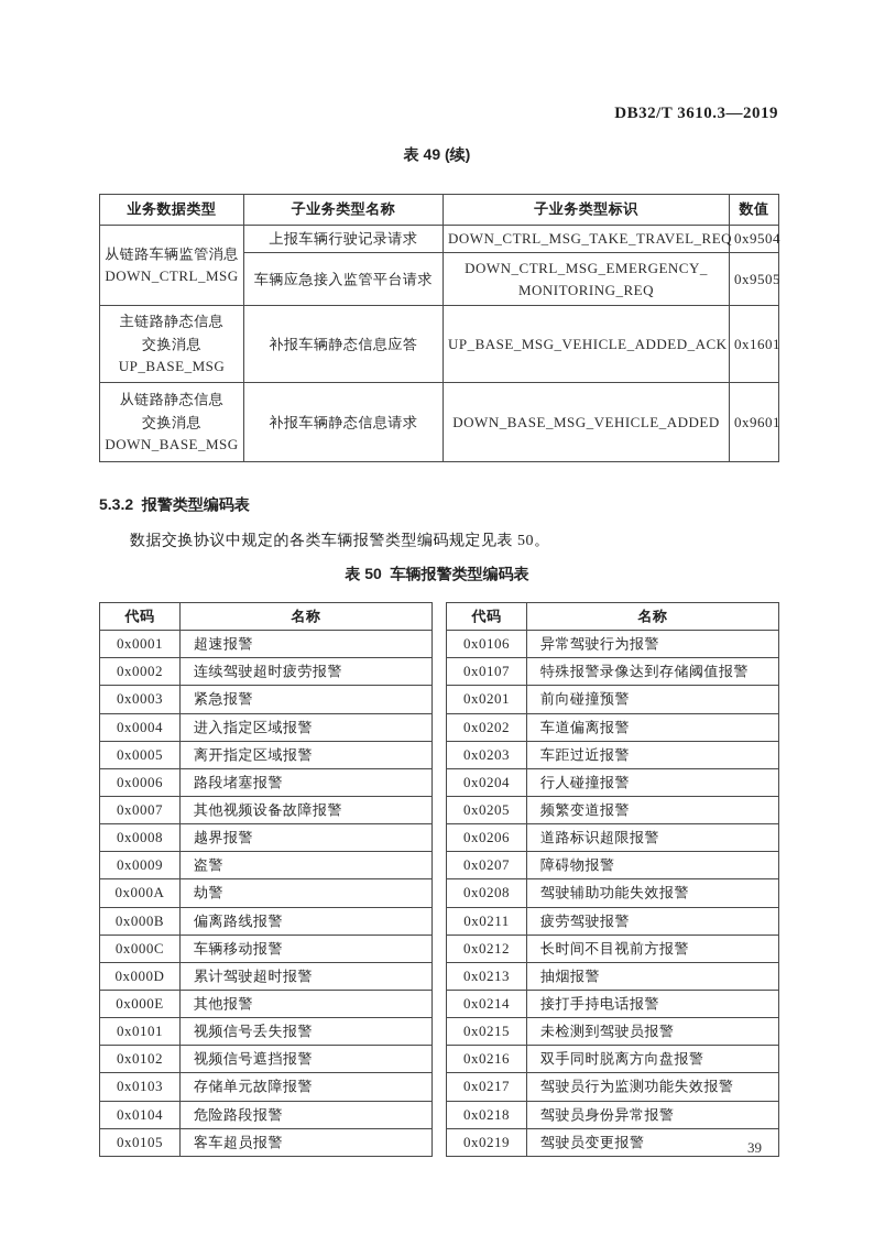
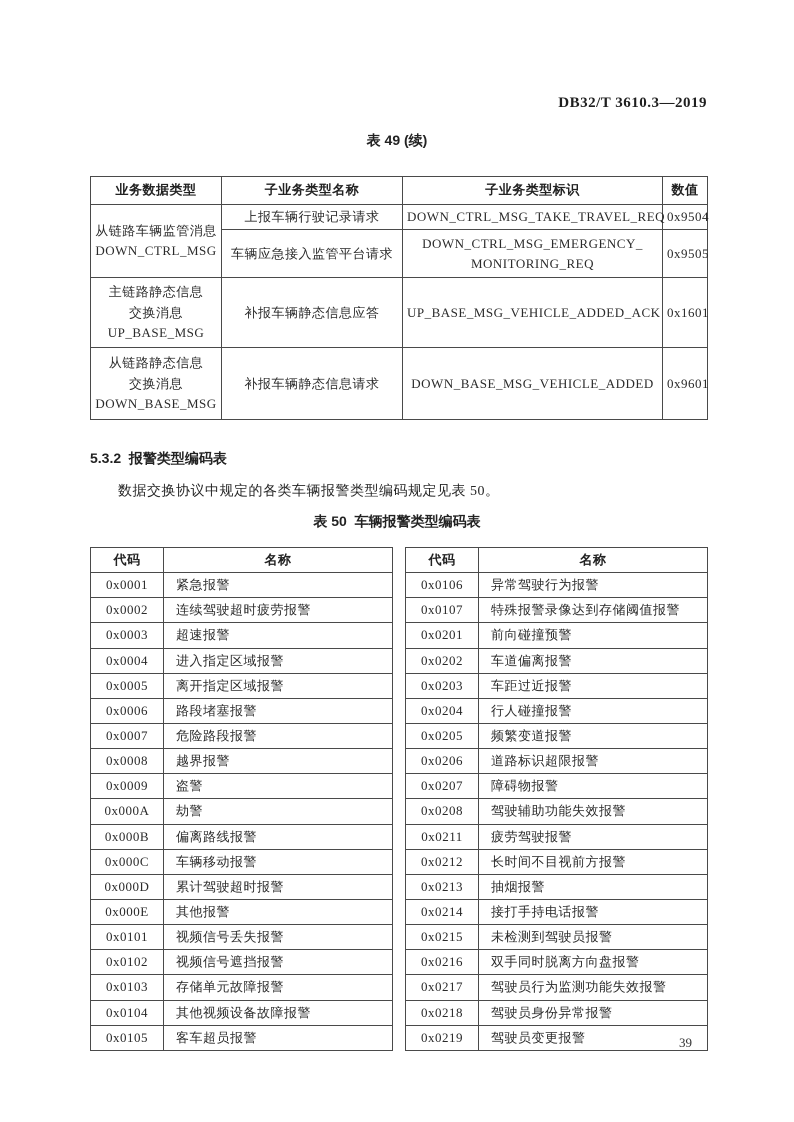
  DB32/T 3610.3—2019
  表 49 (续)
  业务数据类型	子业务类型名称	子业务类型标识	数值
  从链路车辆监管消息 DOWN_CTRL_MSG	上报车辆行驶记录请求	DOWN_CTRL_MSG_TAKE_TRAVEL_REQ	0x9504
  车辆应急接入监管平台请求	DOWN_CTRL_MSG_EMERGENCY_ MONITORING_REQ	0x9505
  主链路静态信息 交换消息 UP_BASE_MSG	补报车辆静态信息应答	UP_BASE_MSG_VEHICLE_ADDED_ACK	0x1601
  从链路静态信息 交换消息 DOWN_BASE_MSG	补报车辆静态信息请求	DOWN_BASE_MSG_VEHICLE_ADDED	0x9601
  5.3.2 报警类型编码表
  数据交换协议中规定的各类车辆报警类型编码规定见表 50。
  表 50 车辆报警类型编码表
  代码	名称
- 0x0001	超速报警
+ 0x0001	紧急报警
  0x0002	连续驾驶超时疲劳报警
- 0x0003	紧急报警
+ 0x0003	超速报警
  0x0004	进入指定区域报警
  0x0005	离开指定区域报警
  0x0006	路段堵塞报警
- 0x0007	其他视频设备故障报警
+ 0x0007	危险路段报警
  0x0008	越界报警
  0x0009	盗警
  0x000A	劫警
  0x000B	偏离路线报警
  0x000C	车辆移动报警
  0x000D	累计驾驶超时报警
  0x000E	其他报警
  0x0101	视频信号丢失报警
  0x0102	视频信号遮挡报警
  0x0103	存储单元故障报警
- 0x0104	危险路段报警
+ 0x0104	其他视频设备故障报警
  0x0105	客车超员报警
  代码	名称
  0x0106	异常驾驶行为报警
  0x0107	特殊报警录像达到存储阈值报警
  0x0201	前向碰撞预警
  0x0202	车道偏离报警
  0x0203	车距过近报警
  0x0204	行人碰撞报警
  0x0205	频繁变道报警
  0x0206	道路标识超限报警
  0x0207	障碍物报警
  0x0208	驾驶辅助功能失效报警
  0x0211	疲劳驾驶报警
  0x0212	长时间不目视前方报警
  0x0213	抽烟报警
  0x0214	接打手持电话报警
  0x0215	未检测到驾驶员报警
  0x0216	双手同时脱离方向盘报警
  0x0217	驾驶员行为监测功能失效报警
  0x0218	驾驶员身份异常报警
  0x0219	驾驶员变更报警
  39
